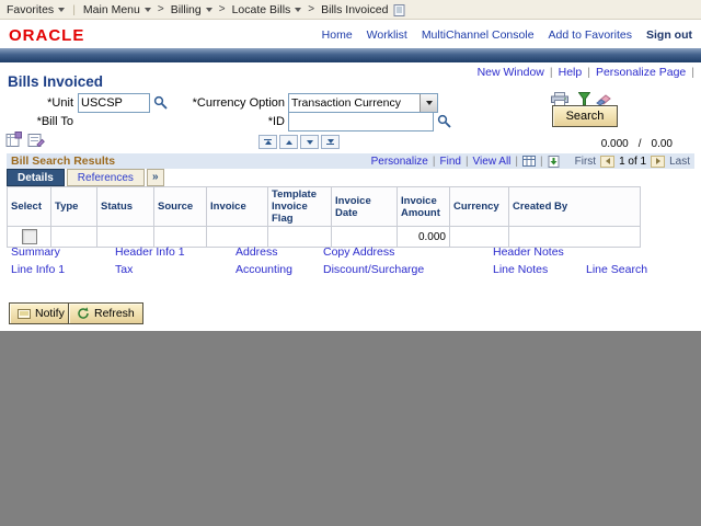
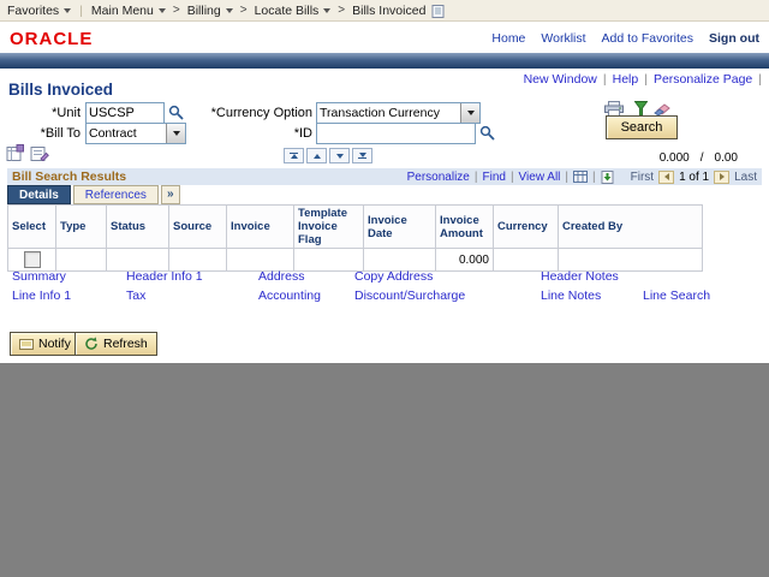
  Favorites
  |
  Main Menu
  >
  Billing
  >
  Locate Bills
  >
  Bills Invoiced
  ORACLE
  Home
  Worklist
- MultiChannel Console
  Add to Favorites
  Sign out
  New Window
  |
  Help
  |
  Personalize Page
  |
  Bills Invoiced
  *Unit
  USCSP
  *Currency Option
  Transaction Currency
  *Bill To
+ Contract
  *ID
  Search
  0.000
  /
  0.00
  Bill Search Results
  Personalize
  |
  Find
  |
  View All
  |
  |
  First
  1 of 1
  Last
  Details
  References
  »
  Select	Type	Status	Source	Invoice	Template Invoice Flag	Invoice Date	Invoice Amount	Currency	Created By
  							0.000
  Summary
  Header Info 1
  Address
  Copy Address
  Header Notes
  Line Info 1
  Tax
  Accounting
  Discount/Surcharge
  Line Notes
  Line Search
  Notify
  Refresh
